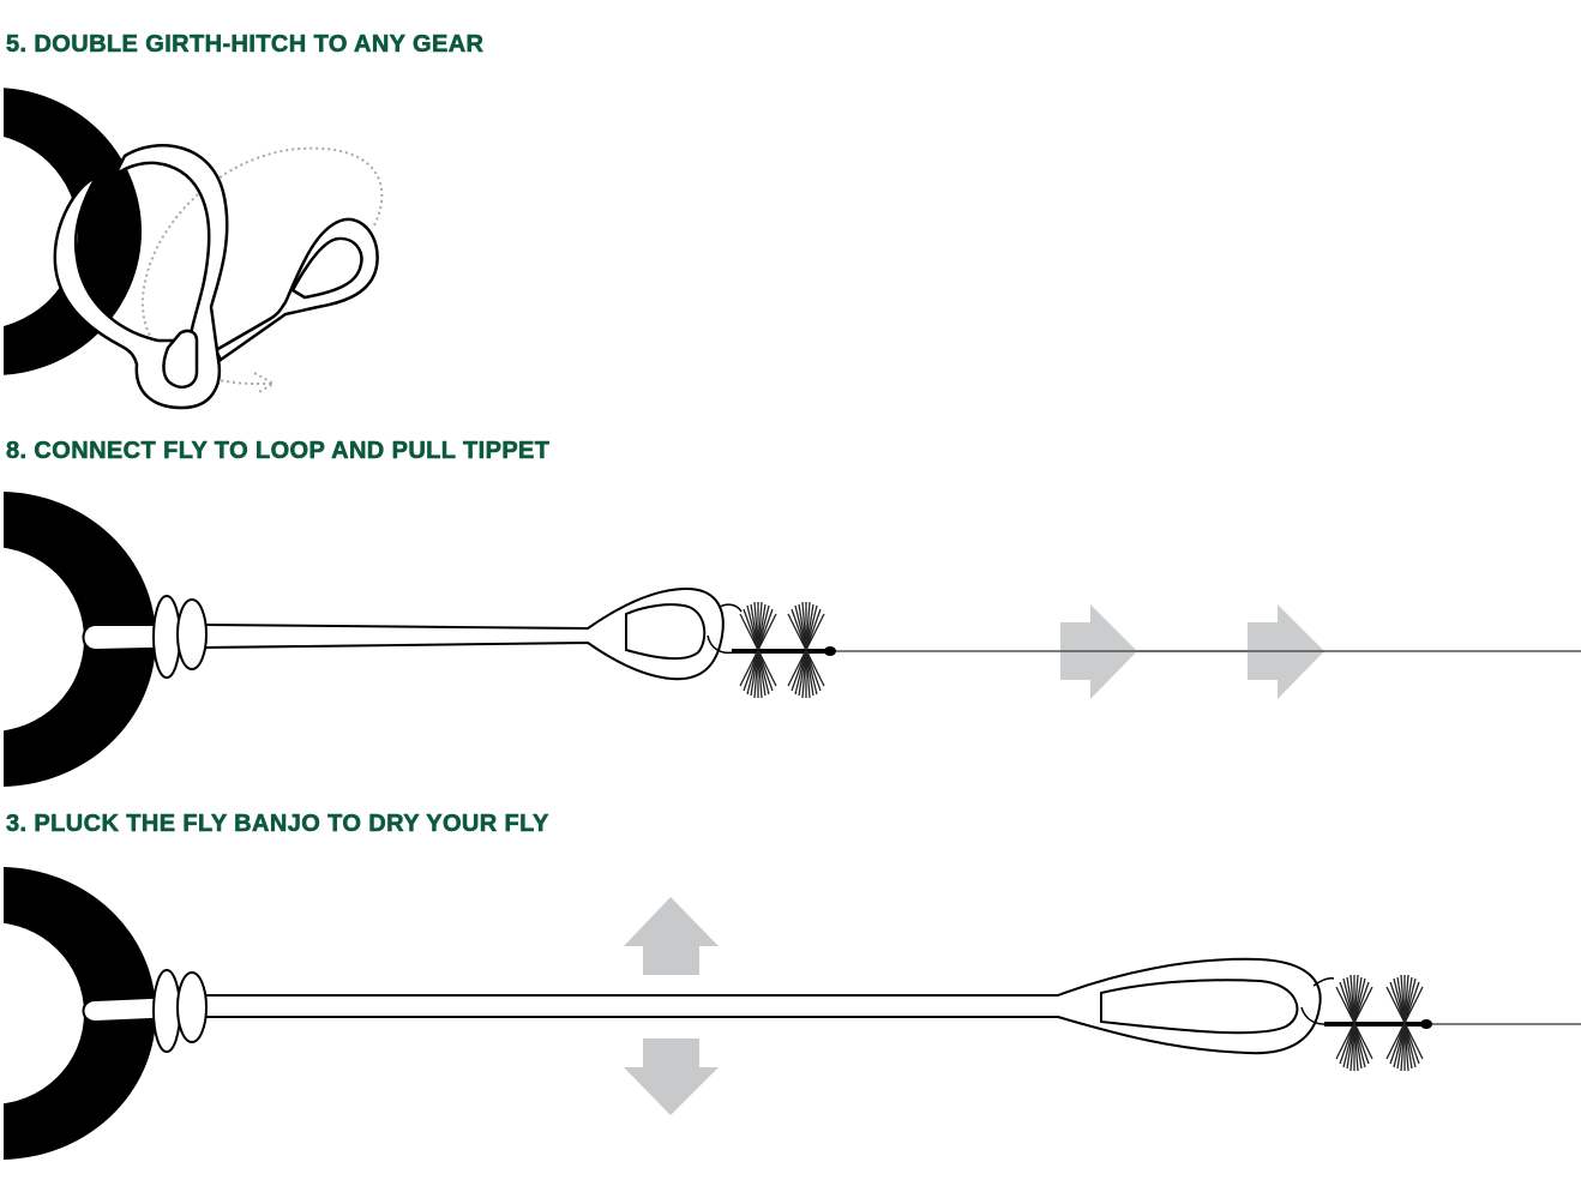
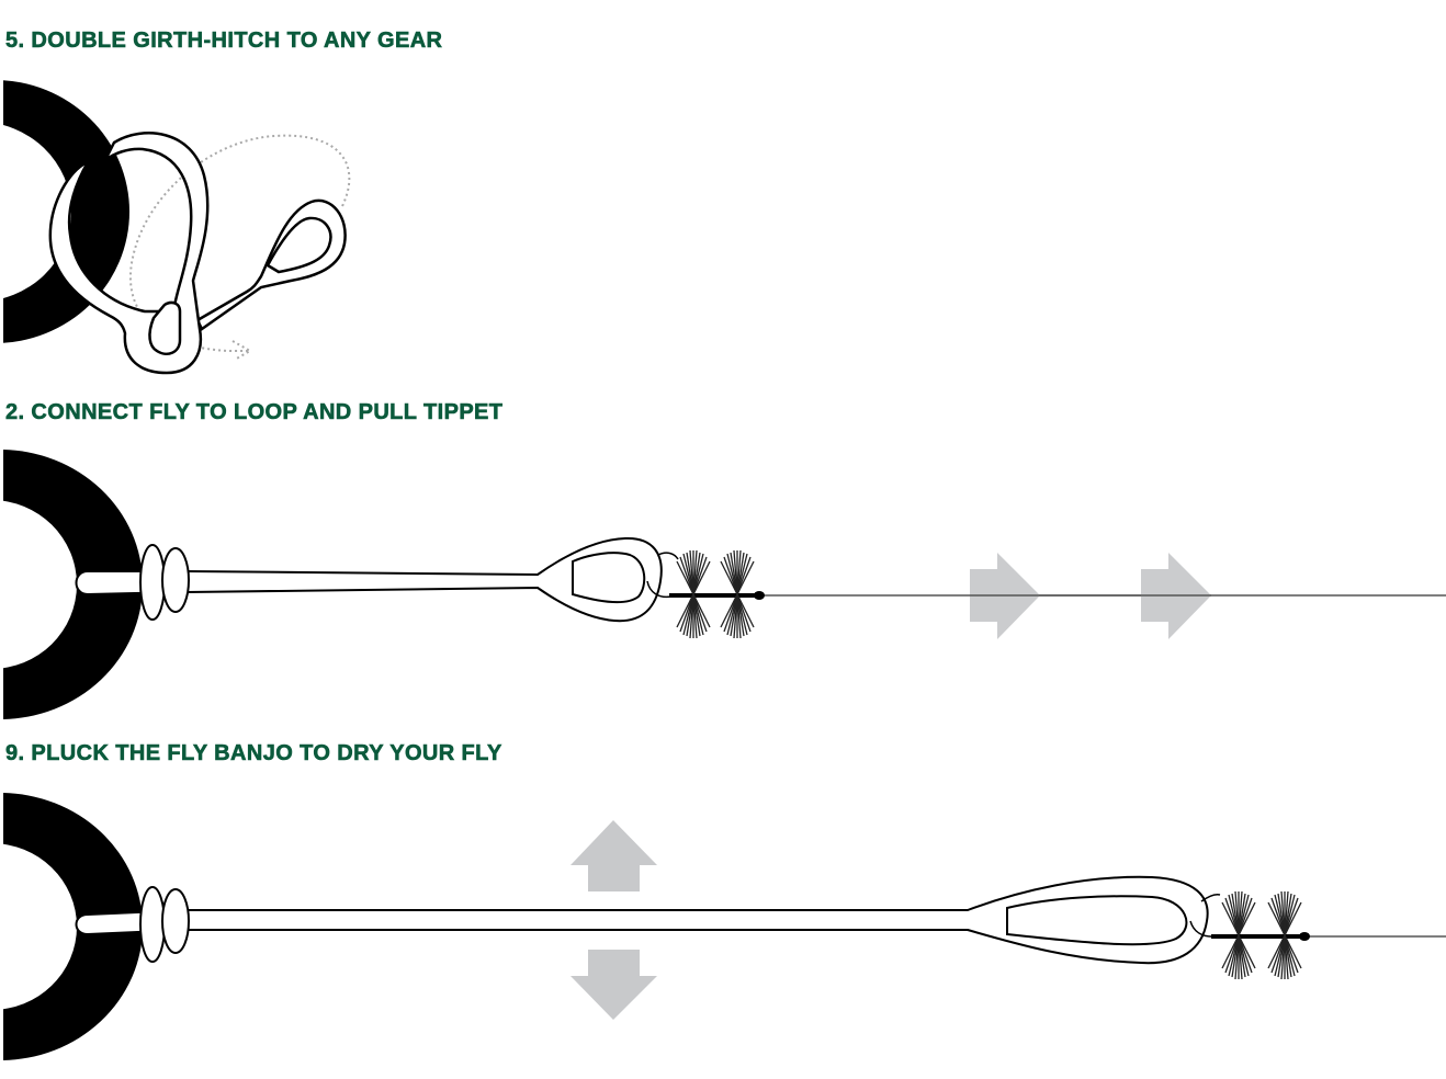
  5. DOUBLE GIRTH-HITCH TO ANY GEAR
- 8. CONNECT FLY TO LOOP AND PULL TIPPET
+ 2. CONNECT FLY TO LOOP AND PULL TIPPET
- 3. PLUCK THE FLY BANJO TO DRY YOUR FLY
+ 9. PLUCK THE FLY BANJO TO DRY YOUR FLY
